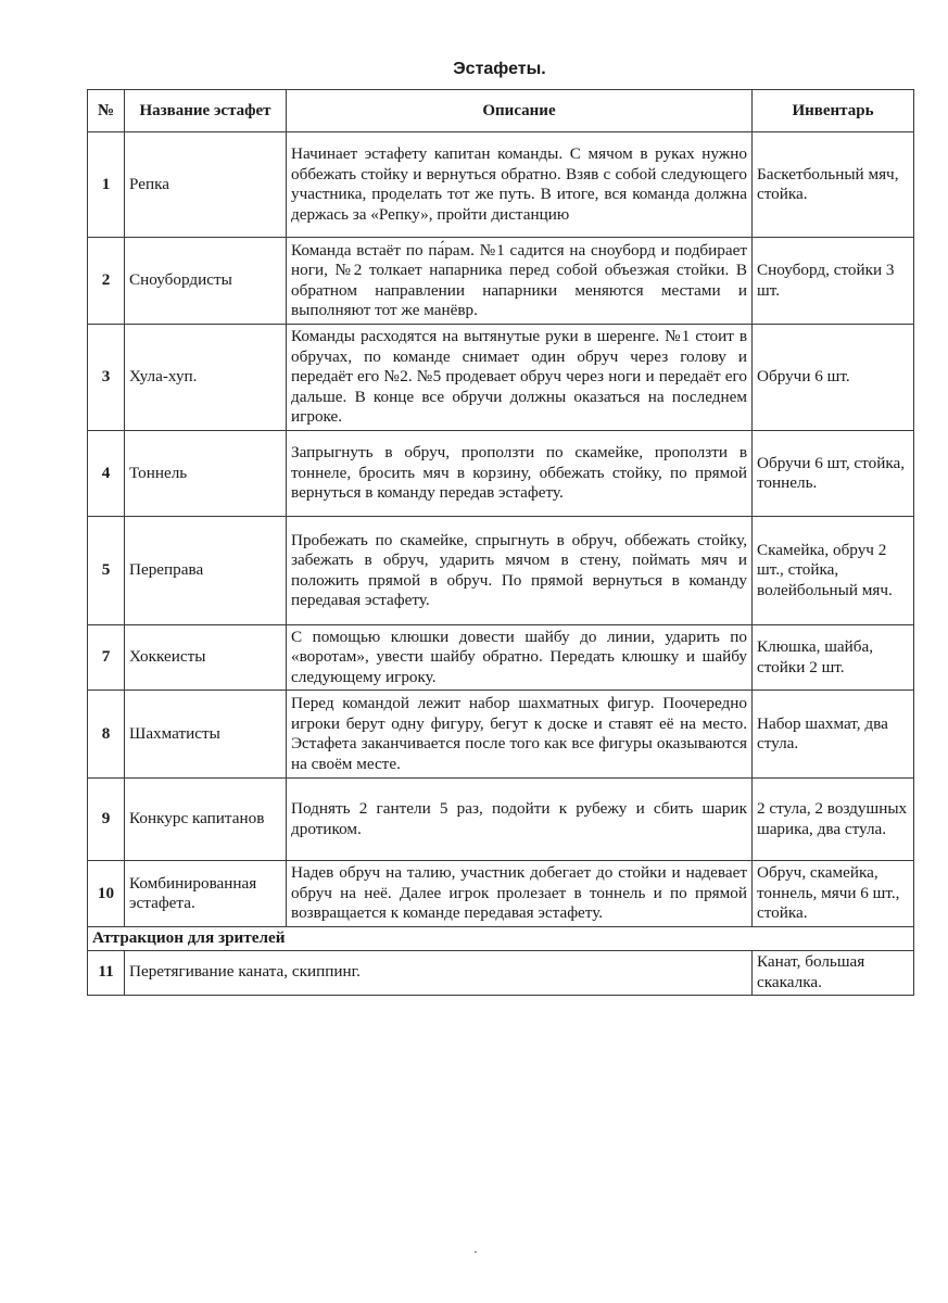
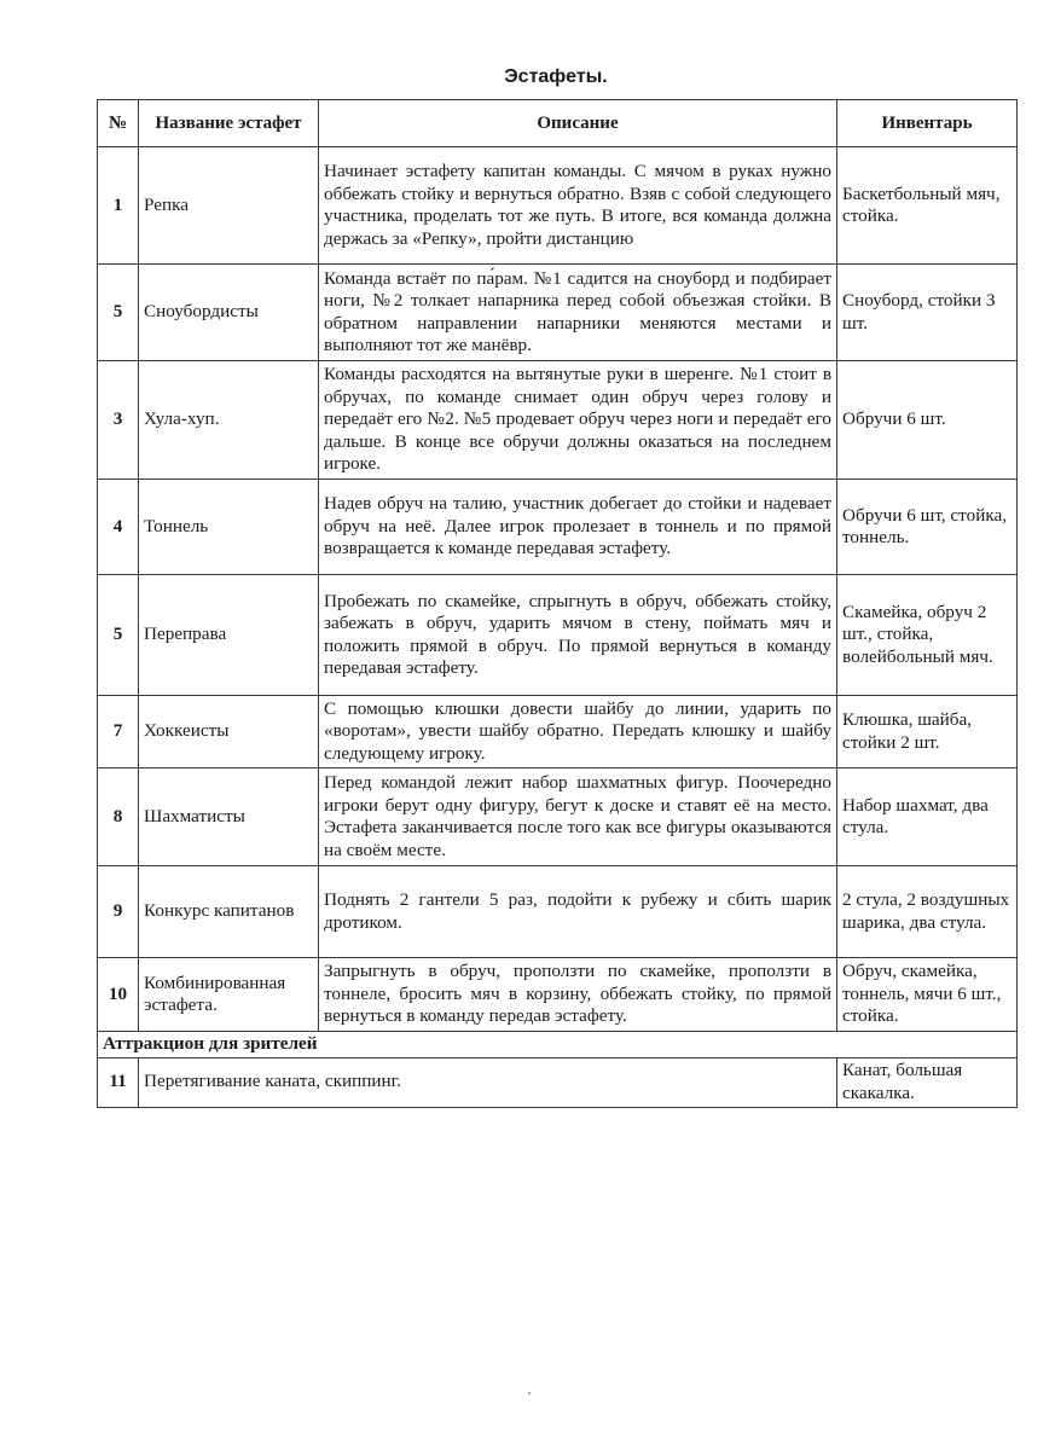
  Эстафеты.
  №	Название эстафет	Описание	Инвентарь
  1	Репка	Начинает эстафету капитан команды. С мячом в руках нужно оббежать стойку и вернуться обратно. Взяв с собой следующего участника, проделать тот же путь. В итоге, вся команда должна держась за «Репку», пройти дистанцию	Баскетбольный мяч, стойка.
- 2	Сноубордисты	Команда встаёт по па́рам. №1 садится на сноуборд и подбирает ноги, №2 толкает напарника перед собой объезжая стойки. В обратном направлении напарники меняются местами и выполняют тот же манёвр.	Сноуборд, стойки 3 шт.
+ 5	Сноубордисты	Команда встаёт по па́рам. №1 садится на сноуборд и подбирает ноги, №2 толкает напарника перед собой объезжая стойки. В обратном направлении напарники меняются местами и выполняют тот же манёвр.	Сноуборд, стойки 3 шт.
  3	Хула-хуп.	Команды расходятся на вытянутые руки в шеренге. №1 стоит в обручах, по команде снимает один обруч через голову и передаёт его №2. №5 продевает обруч через ноги и передаёт его дальше. В конце все обручи должны оказаться на последнем игроке.	Обручи 6 шт.
- 4	Тоннель	Запрыгнуть в обруч, проползти по скамейке, проползти в тоннеле, бросить мяч в корзину, оббежать стойку, по прямой вернуться в команду передав эстафету.	Обручи 6 шт, стойка, тоннель.
+ 4	Тоннель	Надев обруч на талию, участник добегает до стойки и надевает обруч на неё. Далее игрок пролезает в тоннель и по прямой возвращается к команде передавая эстафету.	Обручи 6 шт, стойка, тоннель.
  5	Переправа	Пробежать по скамейке, спрыгнуть в обруч, оббежать стойку, забежать в обруч, ударить мячом в стену, поймать мяч и положить прямой в обруч. По прямой вернуться в команду передавая эстафету.	Скамейка, обруч 2 шт., стойка, волейбольный мяч.
  7	Хоккеисты	С помощью клюшки довести шайбу до линии, ударить по «воротам», увести шайбу обратно. Передать клюшку и шайбу следующему игроку.	Клюшка, шайба, стойки 2 шт.
  8	Шахматисты	Перед командой лежит набор шахматных фигур. Поочередно игроки берут одну фигуру, бегут к доске и ставят её на место. Эстафета заканчивается после того как все фигуры оказываются на своём месте.	Набор шахмат, два стула.
  9	Конкурс капитанов	Поднять 2 гантели 5 раз, подойти к рубежу и сбить шарик дротиком.	2 стула, 2 воздушных шарика, два стула.
- 10	Комбинированная эстафета.	Надев обруч на талию, участник добегает до стойки и надевает обруч на неё. Далее игрок пролезает в тоннель и по прямой возвращается к команде передавая эстафету.	Обруч, скамейка, тоннель, мячи 6 шт., стойка.
+ 10	Комбинированная эстафета.	Запрыгнуть в обруч, проползти по скамейке, проползти в тоннеле, бросить мяч в корзину, оббежать стойку, по прямой вернуться в команду передав эстафету.	Обруч, скамейка, тоннель, мячи 6 шт., стойка.
  Аттракцион для зрителей
  11	Перетягивание каната, скиппинг.	Канат, большая скакалка.
